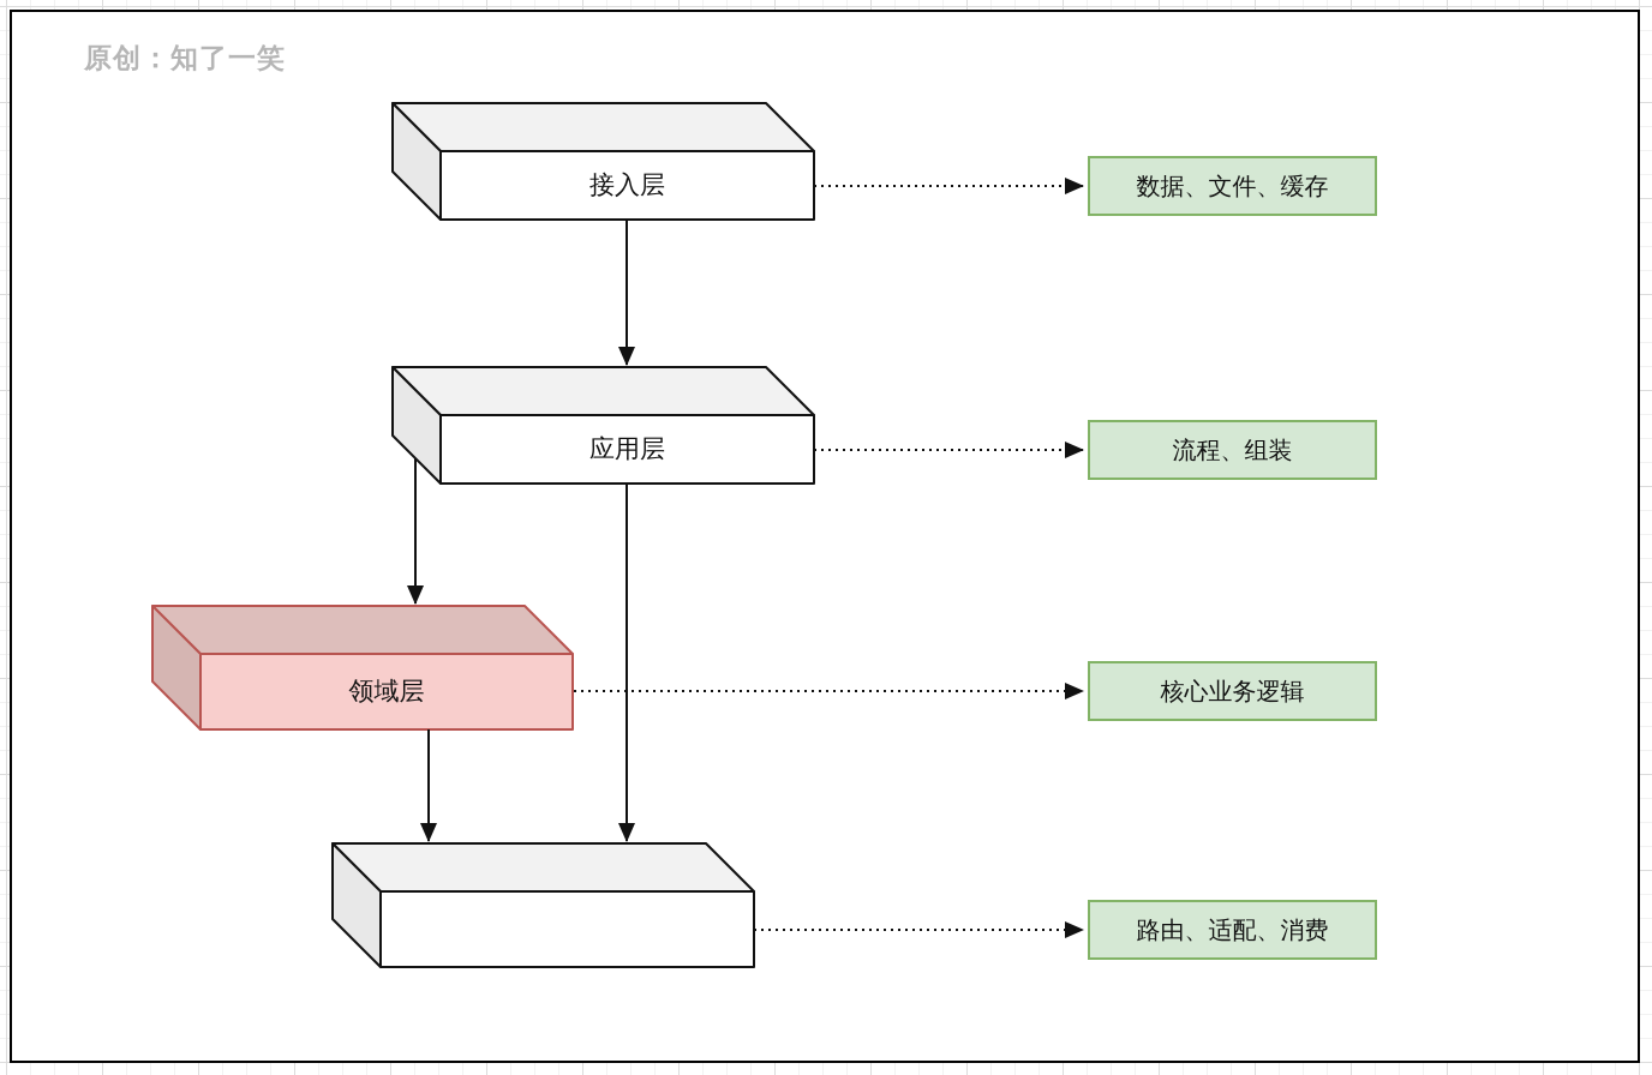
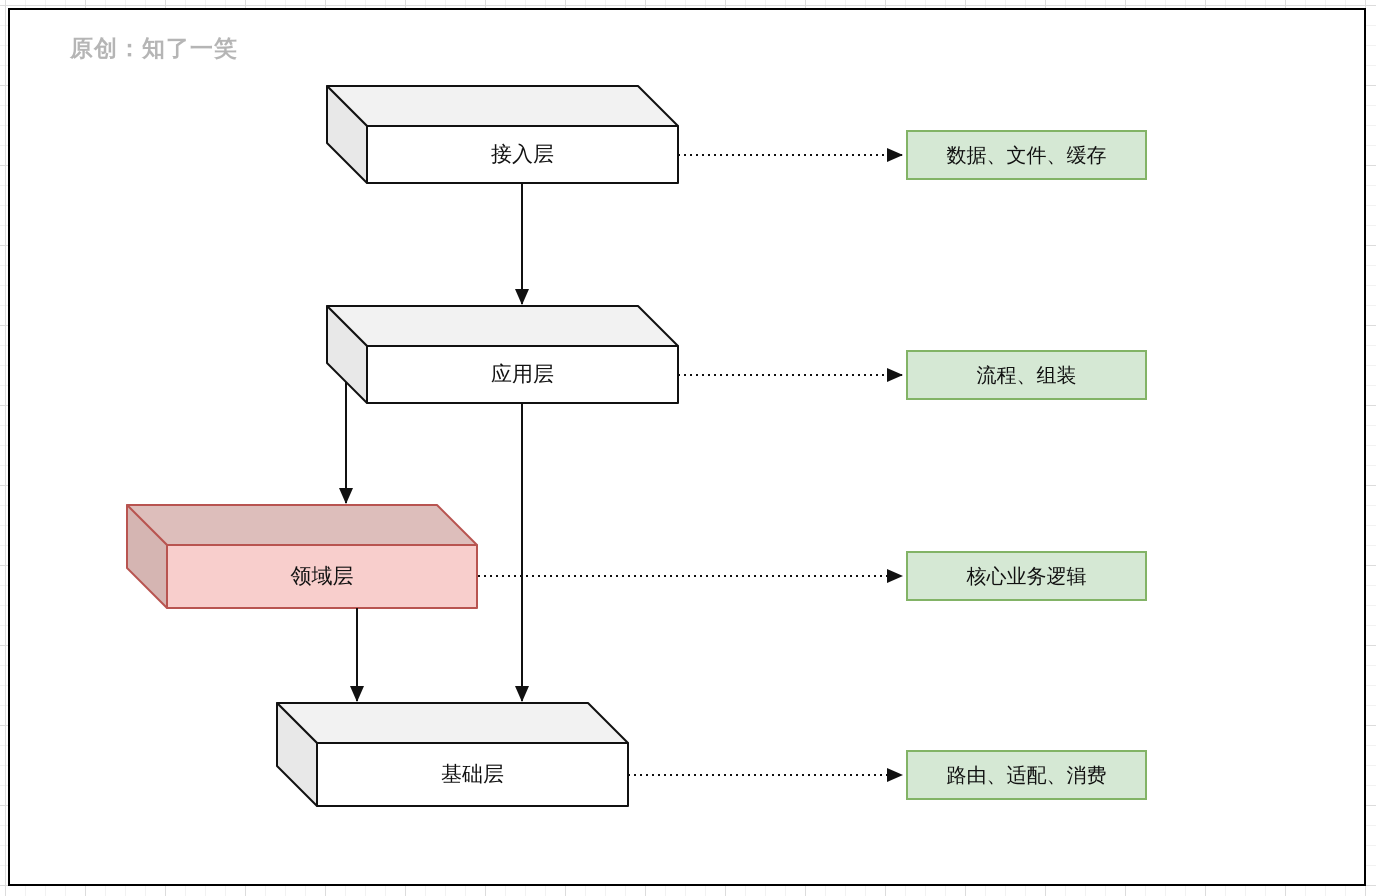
  原创：知了一笑
  接入层
  应用层
  领域层
+ 基础层
  数据、文件、缓存
  流程、组装
  核心业务逻辑
  路由、适配、消费
